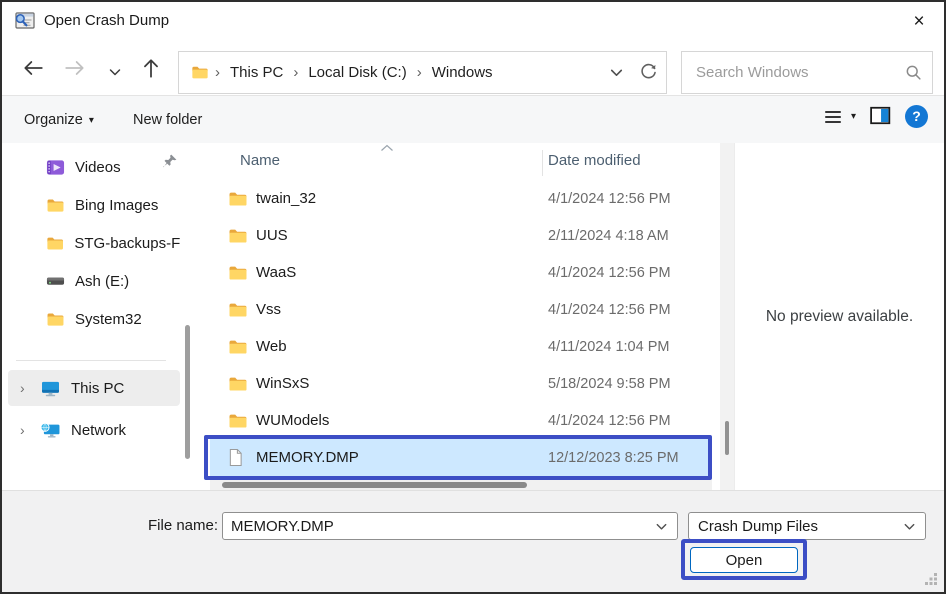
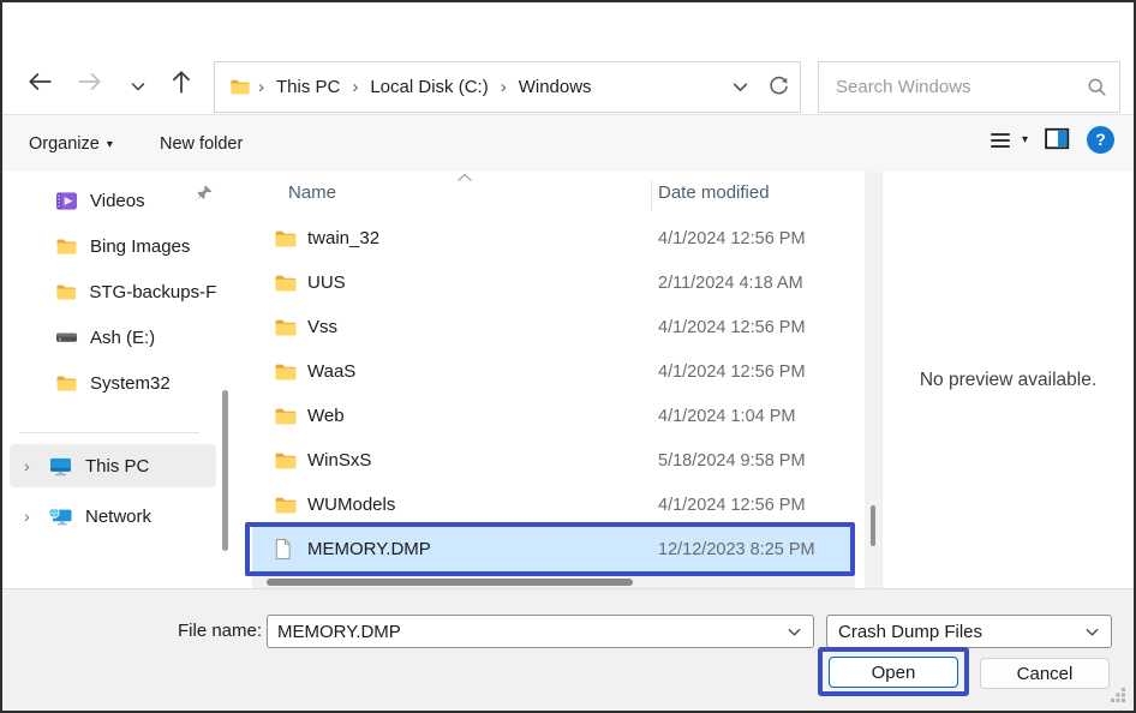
- Open Crash Dump
- ×
  ›
  This PC
  ›
  Local Disk (C:)
  ›
  Windows
  Search Windows
  Organize
  ▾
  New folder
  ▾
  ?
  Videos
  Bing Images
  STG-backups-F
  Ash (E:)
  System32
  ›
  This PC
  ›
  Network
  Name
  Date modified
  twain_32
  4/1/2024 12:56 PM
  UUS
  2/11/2024 4:18 AM
- WaaS
+ Vss
  4/1/2024 12:56 PM
- Vss
+ WaaS
  4/1/2024 12:56 PM
  Web
- 4/11/2024 1:04 PM
+ 4/1/2024 1:04 PM
  WinSxS
  5/18/2024 9:58 PM
  WUModels
  4/1/2024 12:56 PM
  MEMORY.DMP
  12/12/2023 8:25 PM
  No preview available.
  File name:
  MEMORY.DMP
  Crash Dump Files
  Open
+ Cancel
